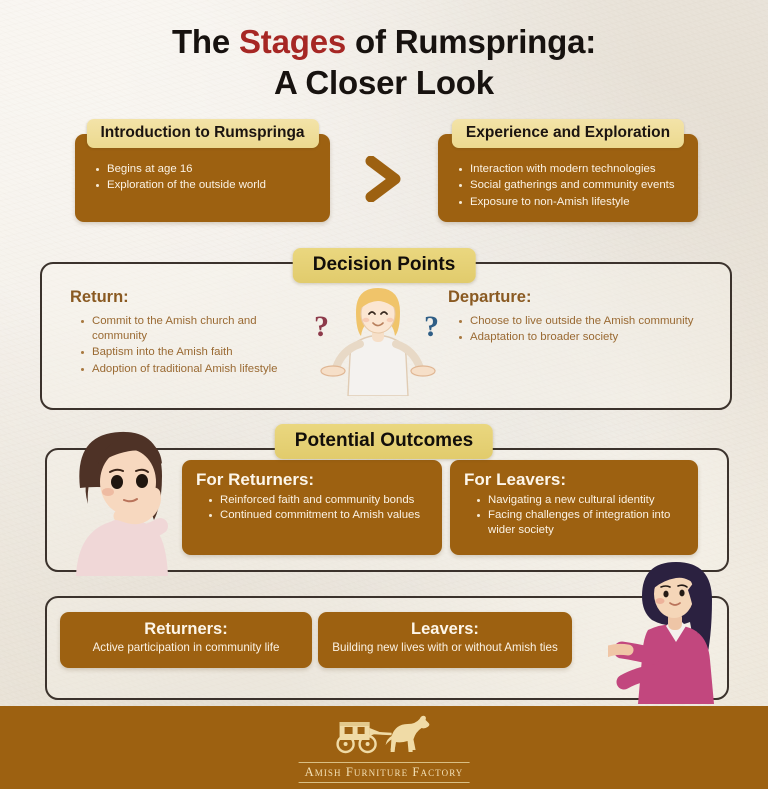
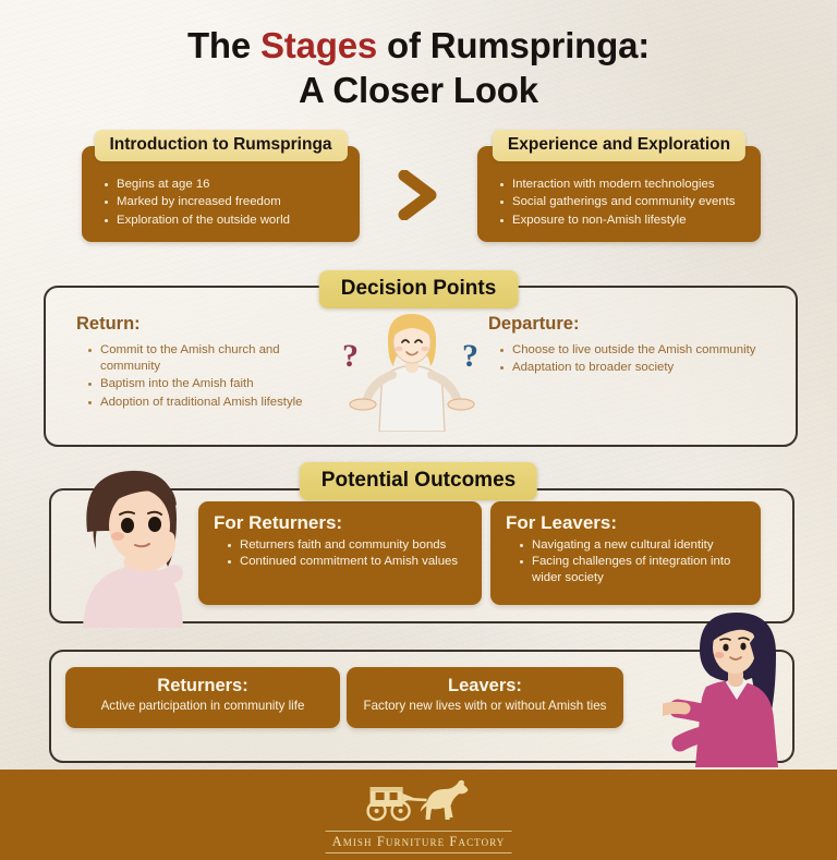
  The Stages of Rumspringa:
  A Closer Look
  Introduction to Rumspringa
  Begins at age 16
+ Marked by increased freedom
  Exploration of the outside world
  Experience and Exploration
  Interaction with modern technologies
  Social gatherings and community events
  Exposure to non-Amish lifestyle
  Decision Points
  Return:
  Commit to the Amish church and community
  Baptism into the Amish faith
  Adoption of traditional Amish lifestyle
  Departure:
  Choose to live outside the Amish community
  Adaptation to broader society
  ?
  ?
  Potential Outcomes
  For Returners:
- Reinforced faith and community bonds
+ Returners faith and community bonds
  Continued commitment to Amish values
  For Leavers:
  Navigating a new cultural identity
  Facing challenges of integration into wider society
  Returners:
  Active participation in community life
  Leavers:
- Building new lives with or without Amish ties
+ Factory new lives with or without Amish ties
  Amish Furniture Factory
